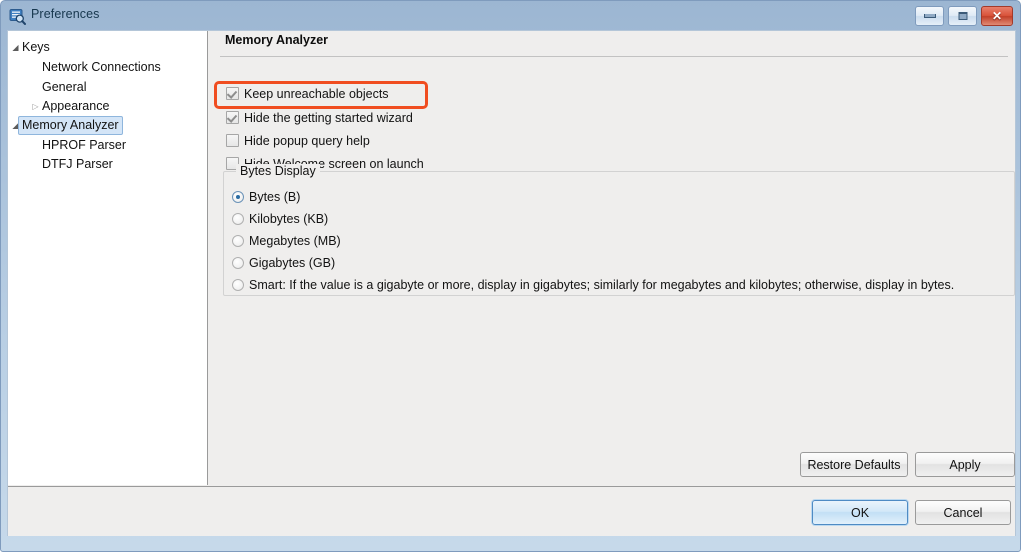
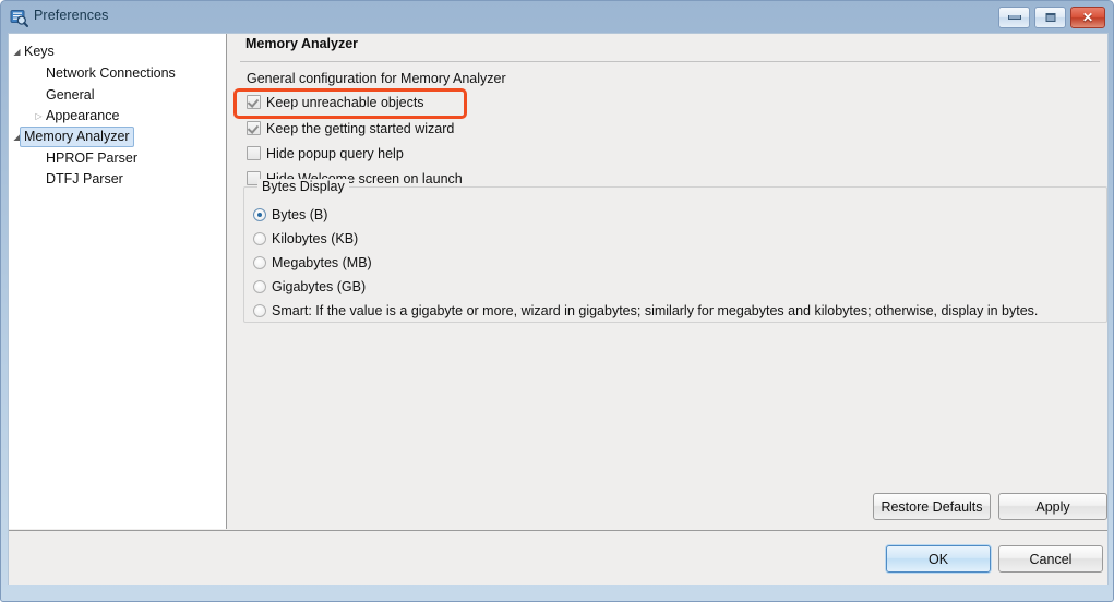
  Preferences
  ✕
  ◢
  Keys
  Network Connections
  General
  ▷
  Appearance
  ◢
  Memory Analyzer
  HPROF Parser
  DTFJ Parser
  Memory Analyzer
+ General configuration for Memory Analyzer
  Keep unreachable objects
- Hide the getting started wizard
+ Keep the getting started wizard
  Hide popup query help
  Bytes Display
  Bytes (B)
  Kilobytes (KB)
  Megabytes (MB)
  Gigabytes (GB)
- Smart: If the value is a gigabyte or more, display in gigabytes; similarly for megabytes and kilobytes; otherwise, display in bytes.
+ Smart: If the value is a gigabyte or more, wizard in gigabytes; similarly for megabytes and kilobytes; otherwise, display in bytes.
  Restore Defaults
  Apply
  OK
  Cancel
